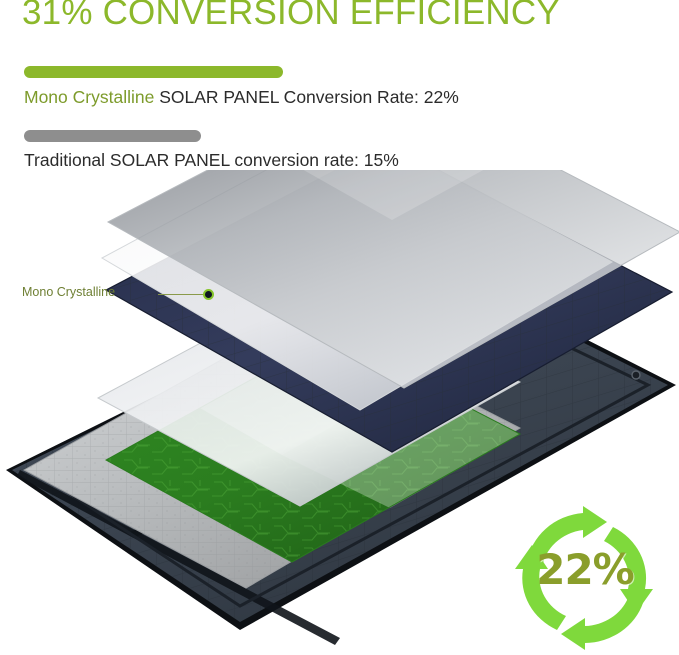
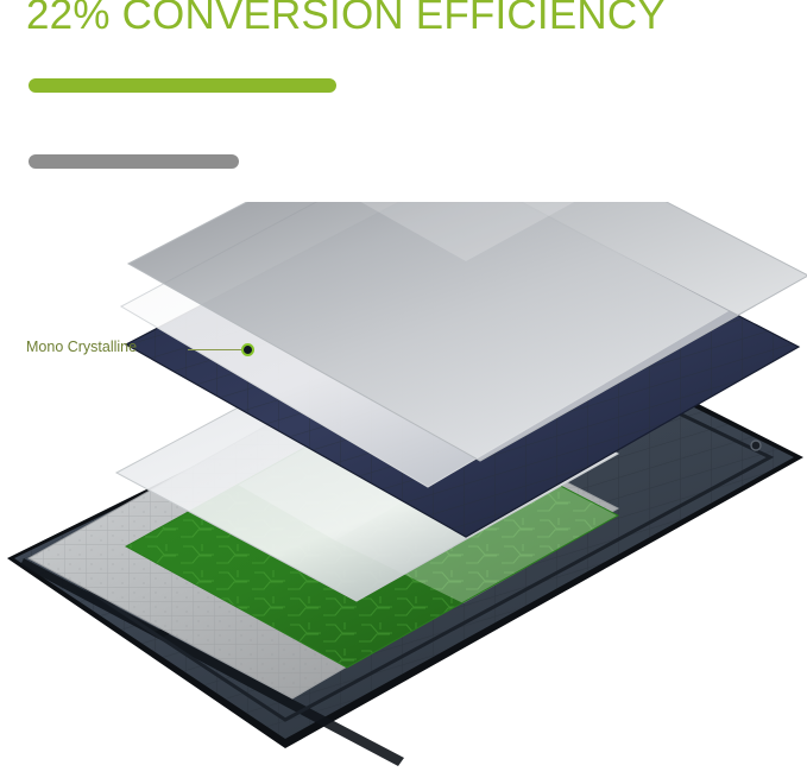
- 31% CONVERSION EFFICIENCY
+ 22% CONVERSION EFFICIENCY
- Mono Crystalline SOLAR PANEL Conversion Rate: 22%
- Traditional SOLAR PANEL conversion rate: 15%
  Mono Crystalline
- 22%
